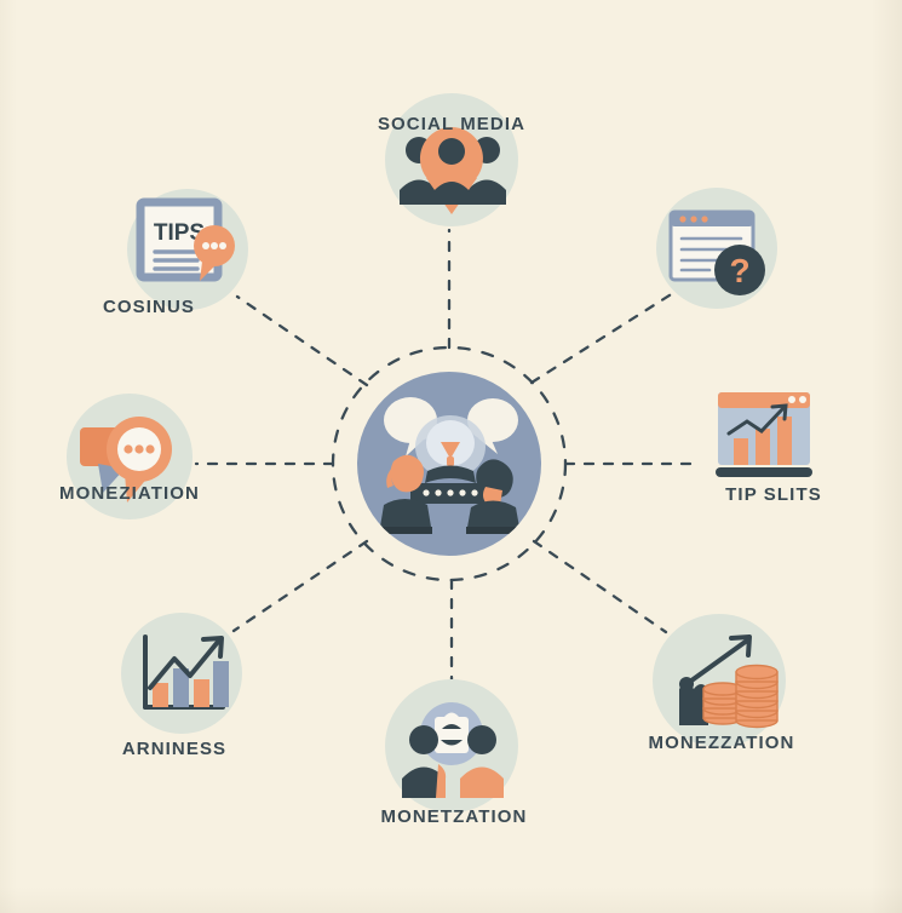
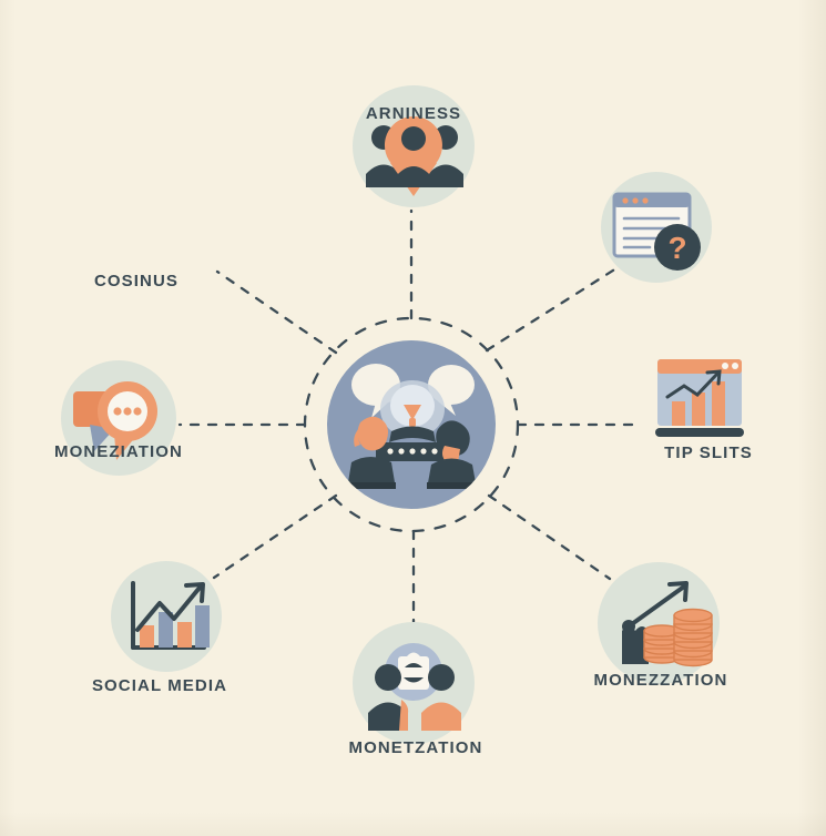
- SOCIAL MEDIA
+ ARNINESS
  ?
  TIP SLITS
  MONEZZATION
  MONETZATION
- ARNINESS
+ SOCIAL MEDIA
  MONEZIATION
- TIPS
  COSINUS
